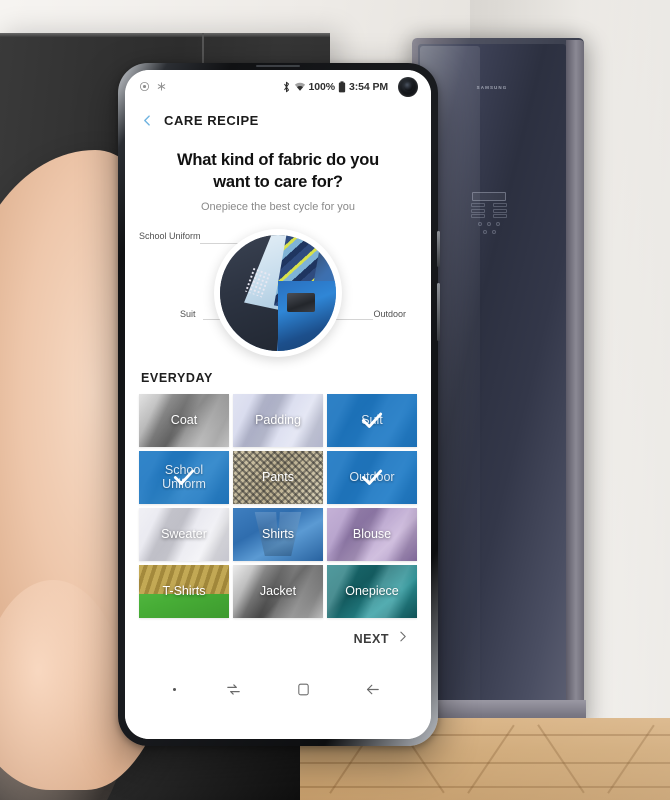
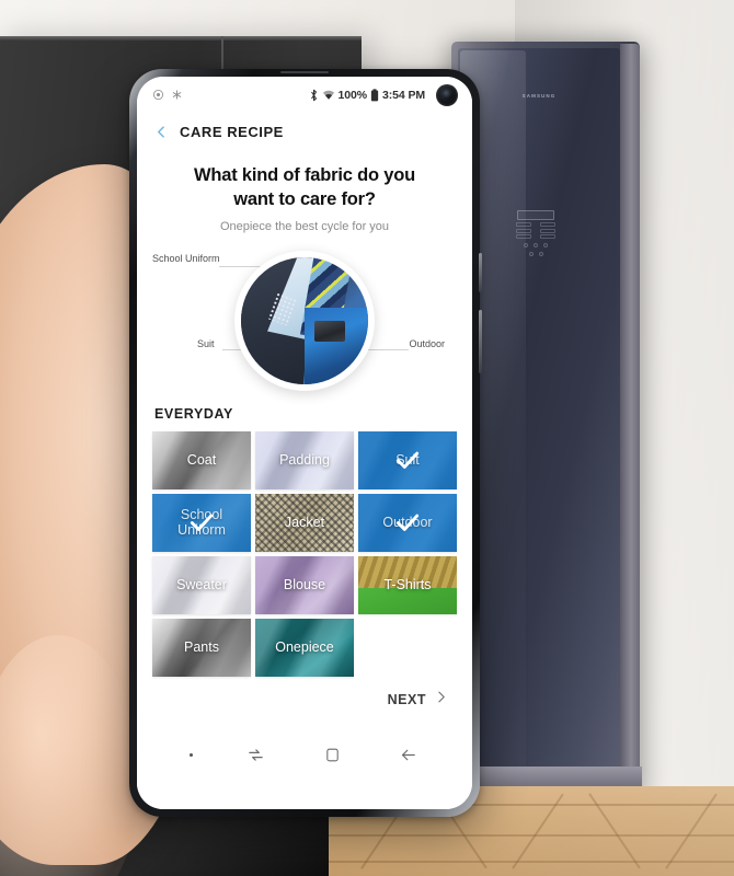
  100%
  3:54 PM
  CARE RECIPE
  What kind of fabric do you
  want to care for?
  Onepiece the best cycle for you
  School Uniform
  Suit
  Outdoor
  EVERYDAY
  Coat
  Padding
  Suit
  School
  Uniorm
- Pants
+ Jacket
  Otdoor
  Sweater
- Shirts
  Blouse
  T-Shirts
- Jacket
+ Pants
  Onepiece
  NEXT
